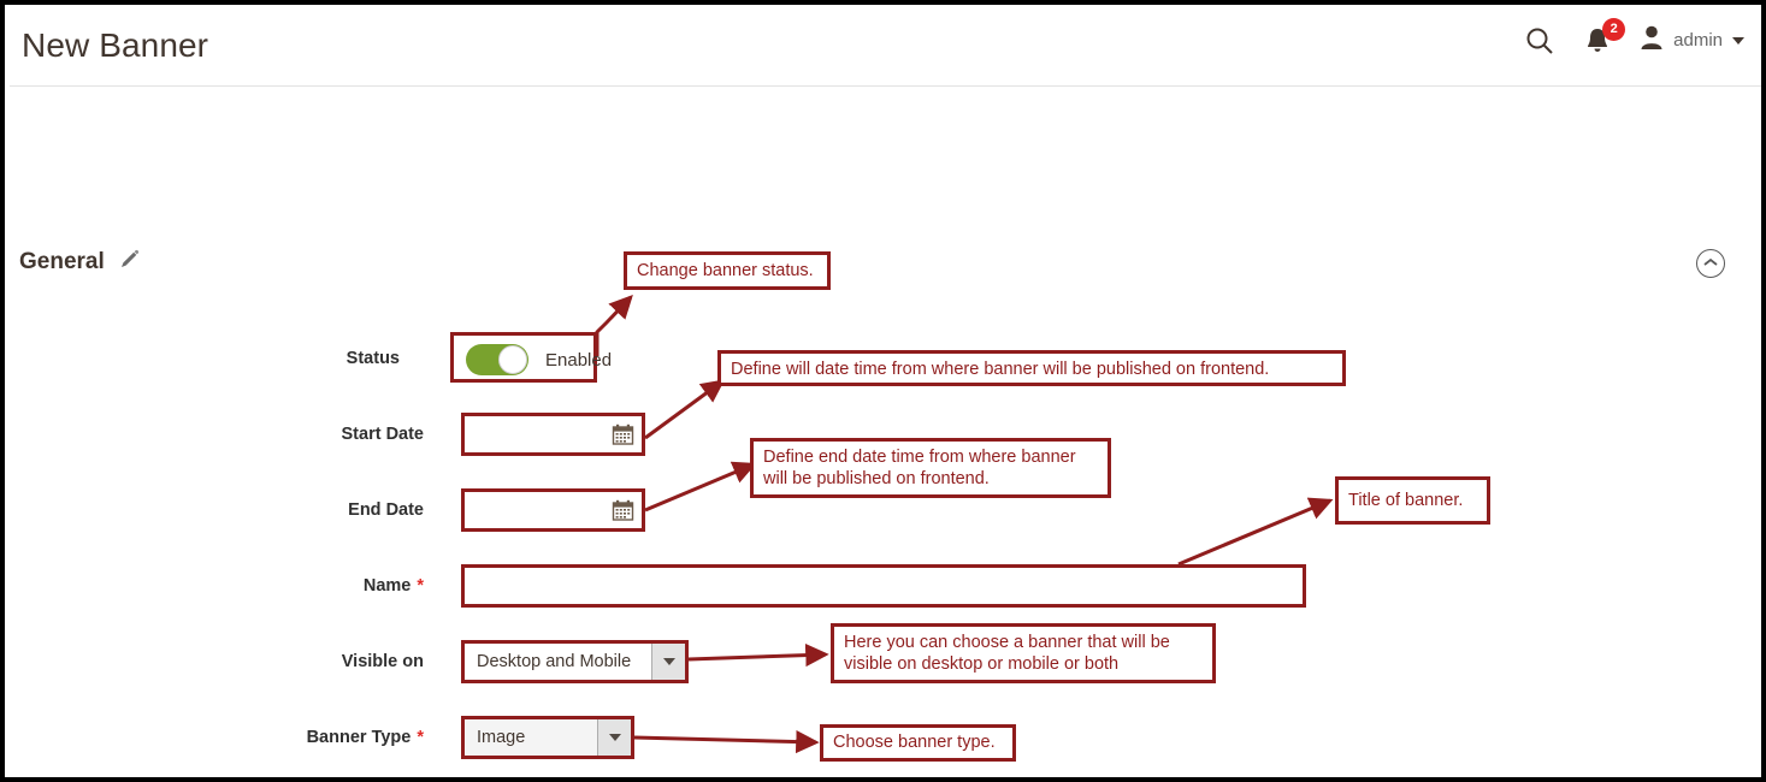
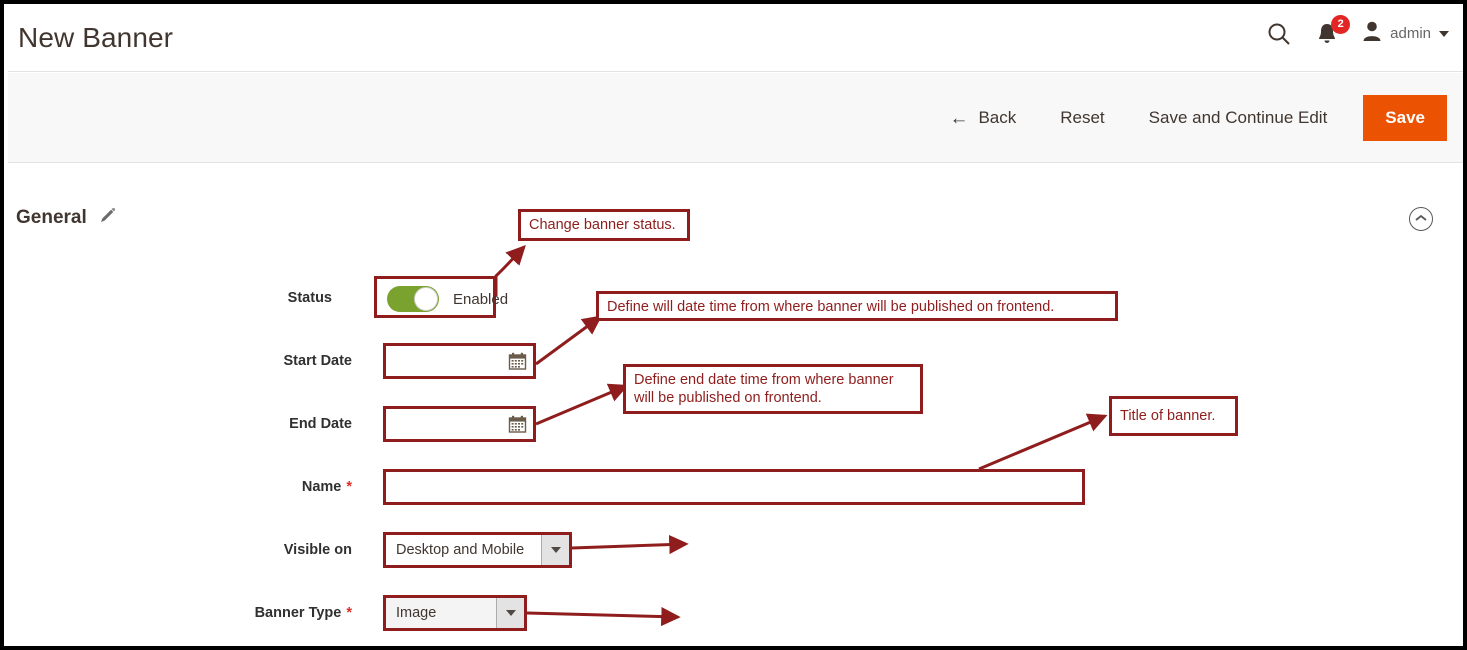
  New Banner
  2
  admin
+ ←
+ Back
+ Reset
+ Save and Continue Edit
+ Save
  General
  Status
  Enabled
  Start Date
  End Date
  Name *
  Visible on
  Desktop and Mobile
  Banner Type *
  Image
  Change banner status.
  Define will date time from where banner will be published on frontend.
  Define end date time from where banner
  will be published on frontend.
  Title of banner.
- Here you can choose a banner that will be
- visible on desktop or mobile or both
- Choose banner type.
